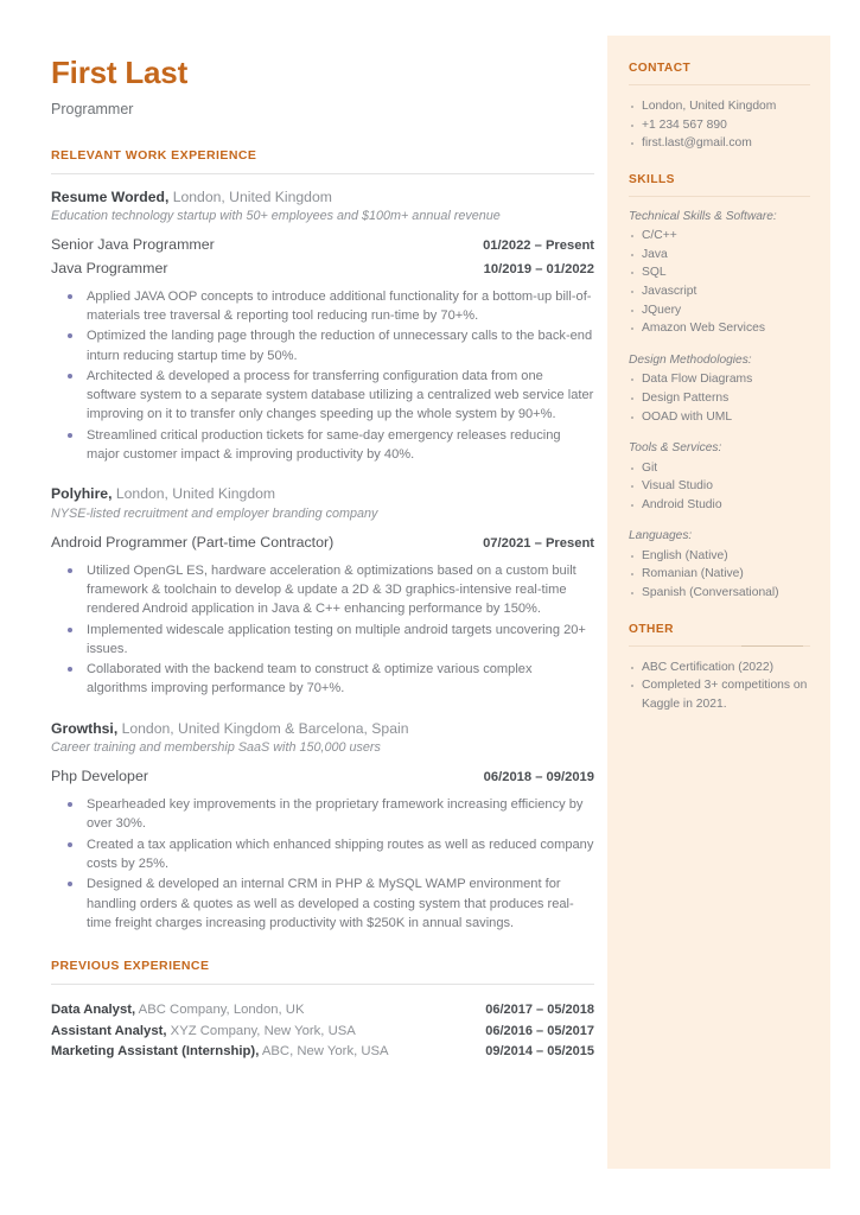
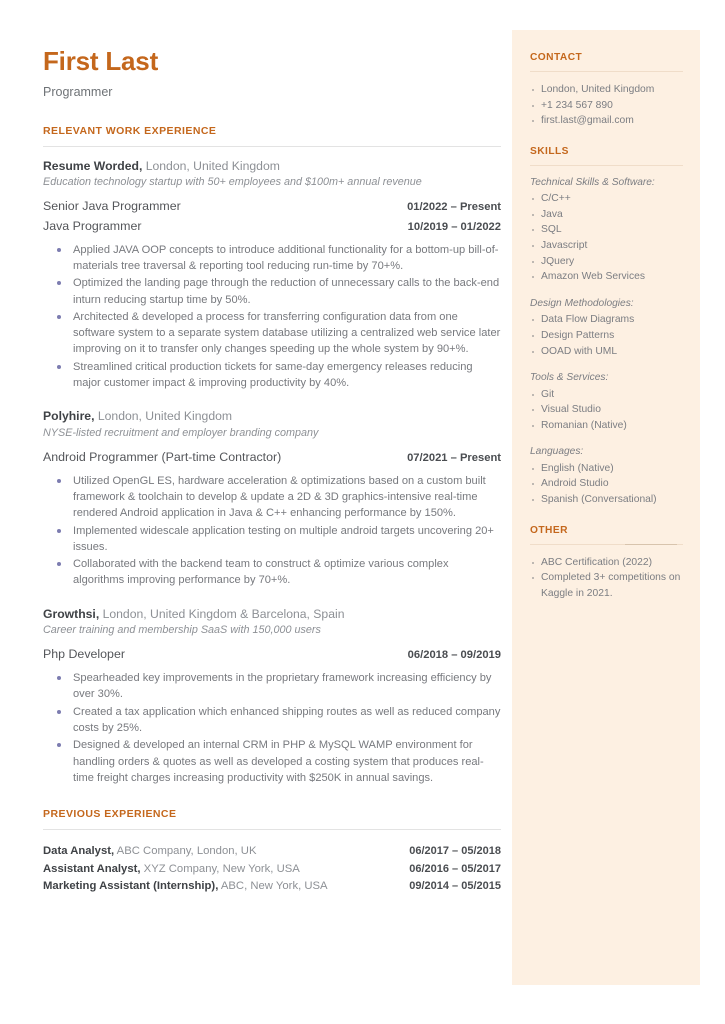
  First Last
  Programmer
  RELEVANT WORK EXPERIENCE
  Resume Worded, London, United Kingdom
  Education technology startup with 50+ employees and $100m+ annual revenue
  Senior Java Programmer
  01/2022 – Present
  Java Programmer
  10/2019 – 01/2022
  Applied JAVA OOP concepts to introduce additional functionality for a bottom-up bill-of-materials tree traversal & reporting tool reducing run-time by 70+%.
  Optimized the landing page through the reduction of unnecessary calls to the back-end inturn reducing startup time by 50%.
  Architected & developed a process for transferring configuration data from one software system to a separate system database utilizing a centralized web service later improving on it to transfer only changes speeding up the whole system by 90+%.
  Streamlined critical production tickets for same-day emergency releases reducing major customer impact & improving productivity by 40%.
  Polyhire, London, United Kingdom
  NYSE-listed recruitment and employer branding company
  Android Programmer (Part-time Contractor)
  07/2021 – Present
  Utilized OpenGL ES, hardware acceleration & optimizations based on a custom built framework & toolchain to develop & update a 2D & 3D graphics-intensive real-time rendered Android application in Java & C++ enhancing performance by 150%.
  Implemented widescale application testing on multiple android targets uncovering 20+ issues.
  Collaborated with the backend team to construct & optimize various complex algorithms improving performance by 70+%.
  Growthsi, London, United Kingdom & Barcelona, Spain
  Career training and membership SaaS with 150,000 users
  Php Developer
  06/2018 – 09/2019
  Spearheaded key improvements in the proprietary framework increasing efficiency by over 30%.
  Created a tax application which enhanced shipping routes as well as reduced company costs by 25%.
  Designed & developed an internal CRM in PHP & MySQL WAMP environment for handling orders & quotes as well as developed a costing system that produces real-time freight charges increasing productivity with $250K in annual savings.
  PREVIOUS EXPERIENCE
  Data Analyst, ABC Company, London, UK
  06/2017 – 05/2018
  Assistant Analyst, XYZ Company, New York, USA
  06/2016 – 05/2017
  Marketing Assistant (Internship), ABC, New York, USA
  09/2014 – 05/2015
  CONTACT
  London, United Kingdom
  +1 234 567 890
  first.last@gmail.com
  SKILLS
  Technical Skills & Software:
  C/C++
  Java
  SQL
  Javascript
  JQuery
  Amazon Web Services
  Design Methodologies:
  Data Flow Diagrams
  Design Patterns
  OOAD with UML
  Tools & Services:
  Git
  Visual Studio
- Android Studio
+ Romanian (Native)
  Languages:
  English (Native)
- Romanian (Native)
+ Android Studio
  Spanish (Conversational)
  OTHER
  ABC Certification (2022)
  Completed 3+ competitions on Kaggle in 2021.
